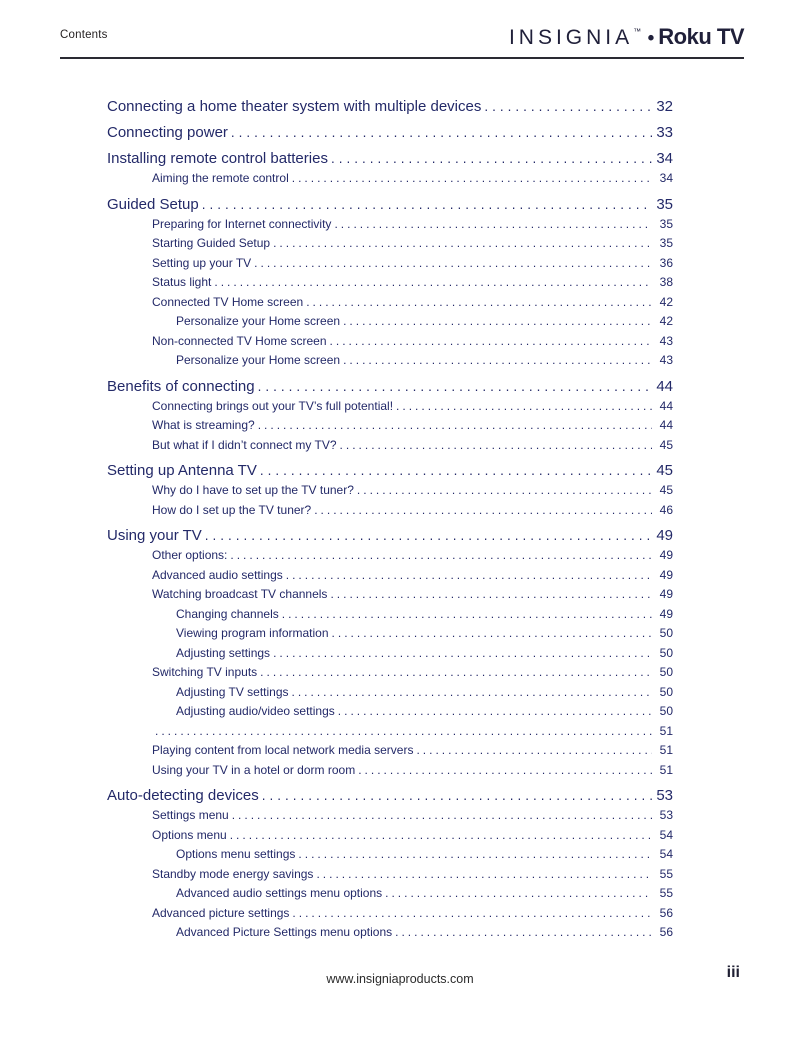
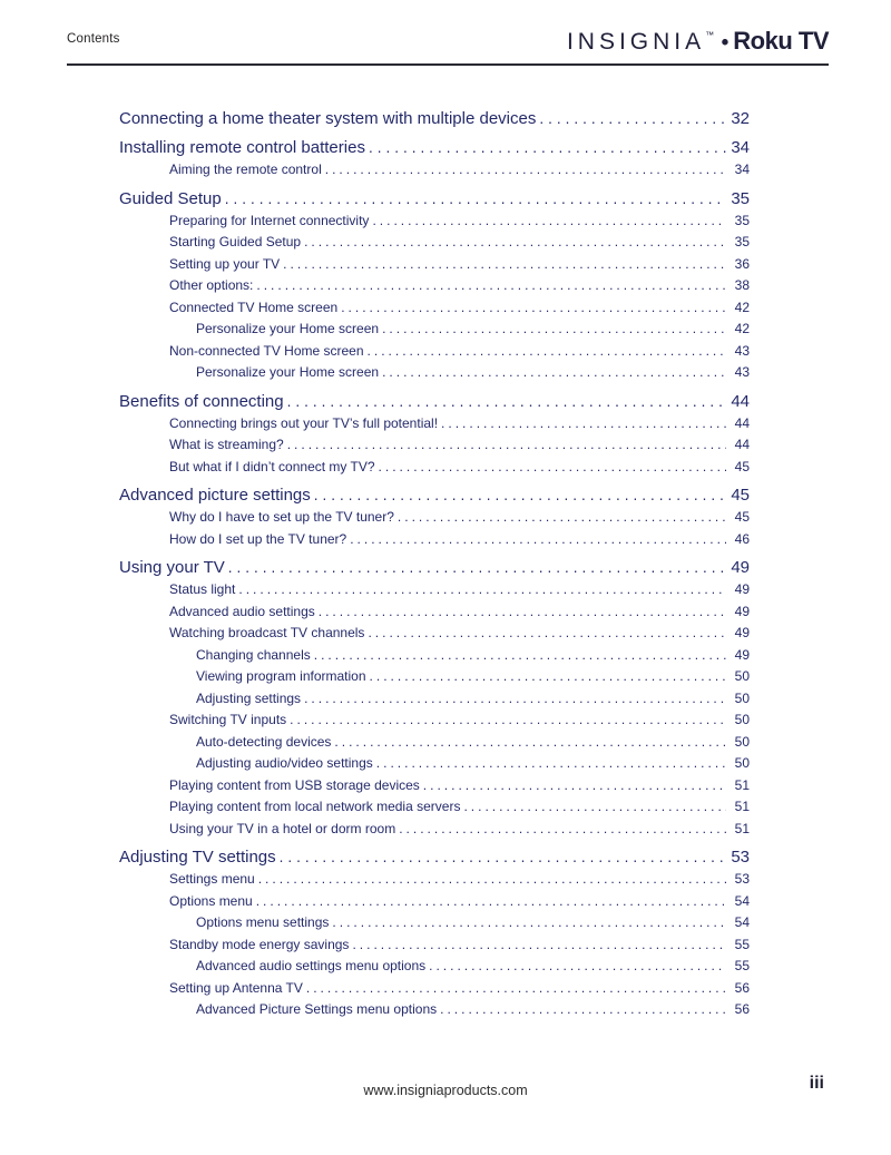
  Contents
  INSIGNIA™ • Roku TV
  Connecting a home theater system with multiple devices
  32
- Connecting power
- 33
  Installing remote control batteries
  34
  Aiming the remote control
  34
  Guided Setup
  35
  Preparing for Internet connectivity
  35
  Starting Guided Setup
  35
  Setting up your TV
  36
- Status light
+ Other options:
  38
  Connected TV Home screen
  42
  Personalize your Home screen
  42
  Non-connected TV Home screen
  43
  Personalize your Home screen
  43
  Benefits of connecting
  44
  Connecting brings out your TV’s full potential!
  44
  What is streaming?
  44
  But what if I didn’t connect my TV?
  45
- Setting up Antenna TV
+ Advanced picture settings
  45
  Why do I have to set up the TV tuner?
  45
  How do I set up the TV tuner?
  46
  Using your TV
  49
- Other options:
+ Status light
  49
  Advanced audio settings
  49
  Watching broadcast TV channels
  49
  Changing channels
  49
  Viewing program information
  50
  Adjusting settings
  50
  Switching TV inputs
  50
- Adjusting TV settings
+ Auto-detecting devices
  50
  Adjusting audio/video settings
  50
+ Playing content from USB storage devices
  51
  Playing content from local network media servers
  51
  Using your TV in a hotel or dorm room
  51
- Auto-detecting devices
+ Adjusting TV settings
  53
  Settings menu
  53
  Options menu
  54
  Options menu settings
  54
  Standby mode energy savings
  55
  Advanced audio settings menu options
  55
- Advanced picture settings
+ Setting up Antenna TV
  56
  Advanced Picture Settings menu options
  56
  www.insigniaproducts.com
  iii
